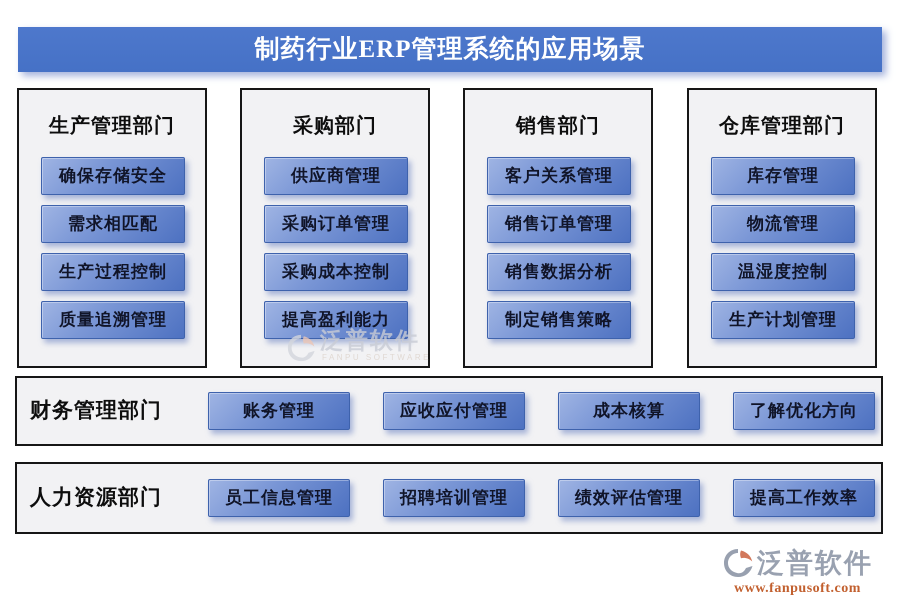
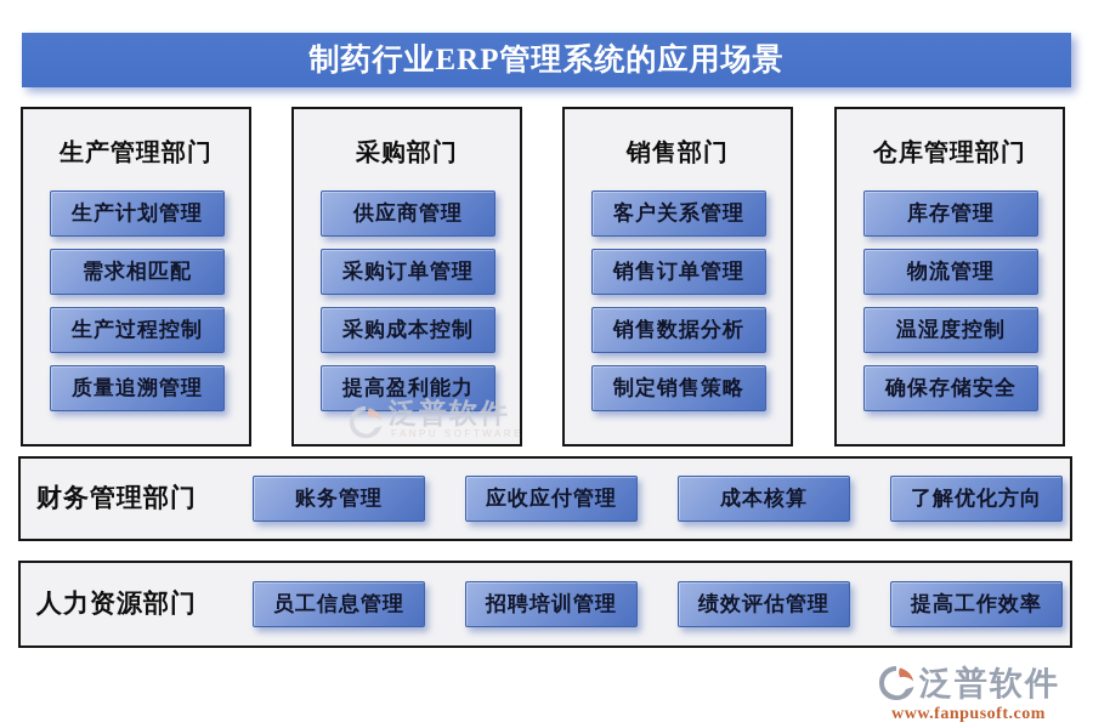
  制药行业ERP管理系统的应用场景
  生产管理部门
- 确保存储安全
+ 生产计划管理
  需求相匹配
  生产过程控制
  质量追溯管理
  采购部门
  供应商管理
  采购订单管理
  采购成本控制
  提高盈利能力
  销售部门
  客户关系管理
  销售订单管理
  销售数据分析
  制定销售策略
  仓库管理部门
  库存管理
  物流管理
  温湿度控制
- 生产计划管理
+ 确保存储安全
  财务管理部门
  账务管理
  应收应付管理
  成本核算
  了解优化方向
  人力资源部门
  员工信息管理
  招聘培训管理
  绩效评估管理
  提高工作效率
  泛普软件
  FANPU SOFTWARE
  泛普软件
  www.fanpusoft.com
